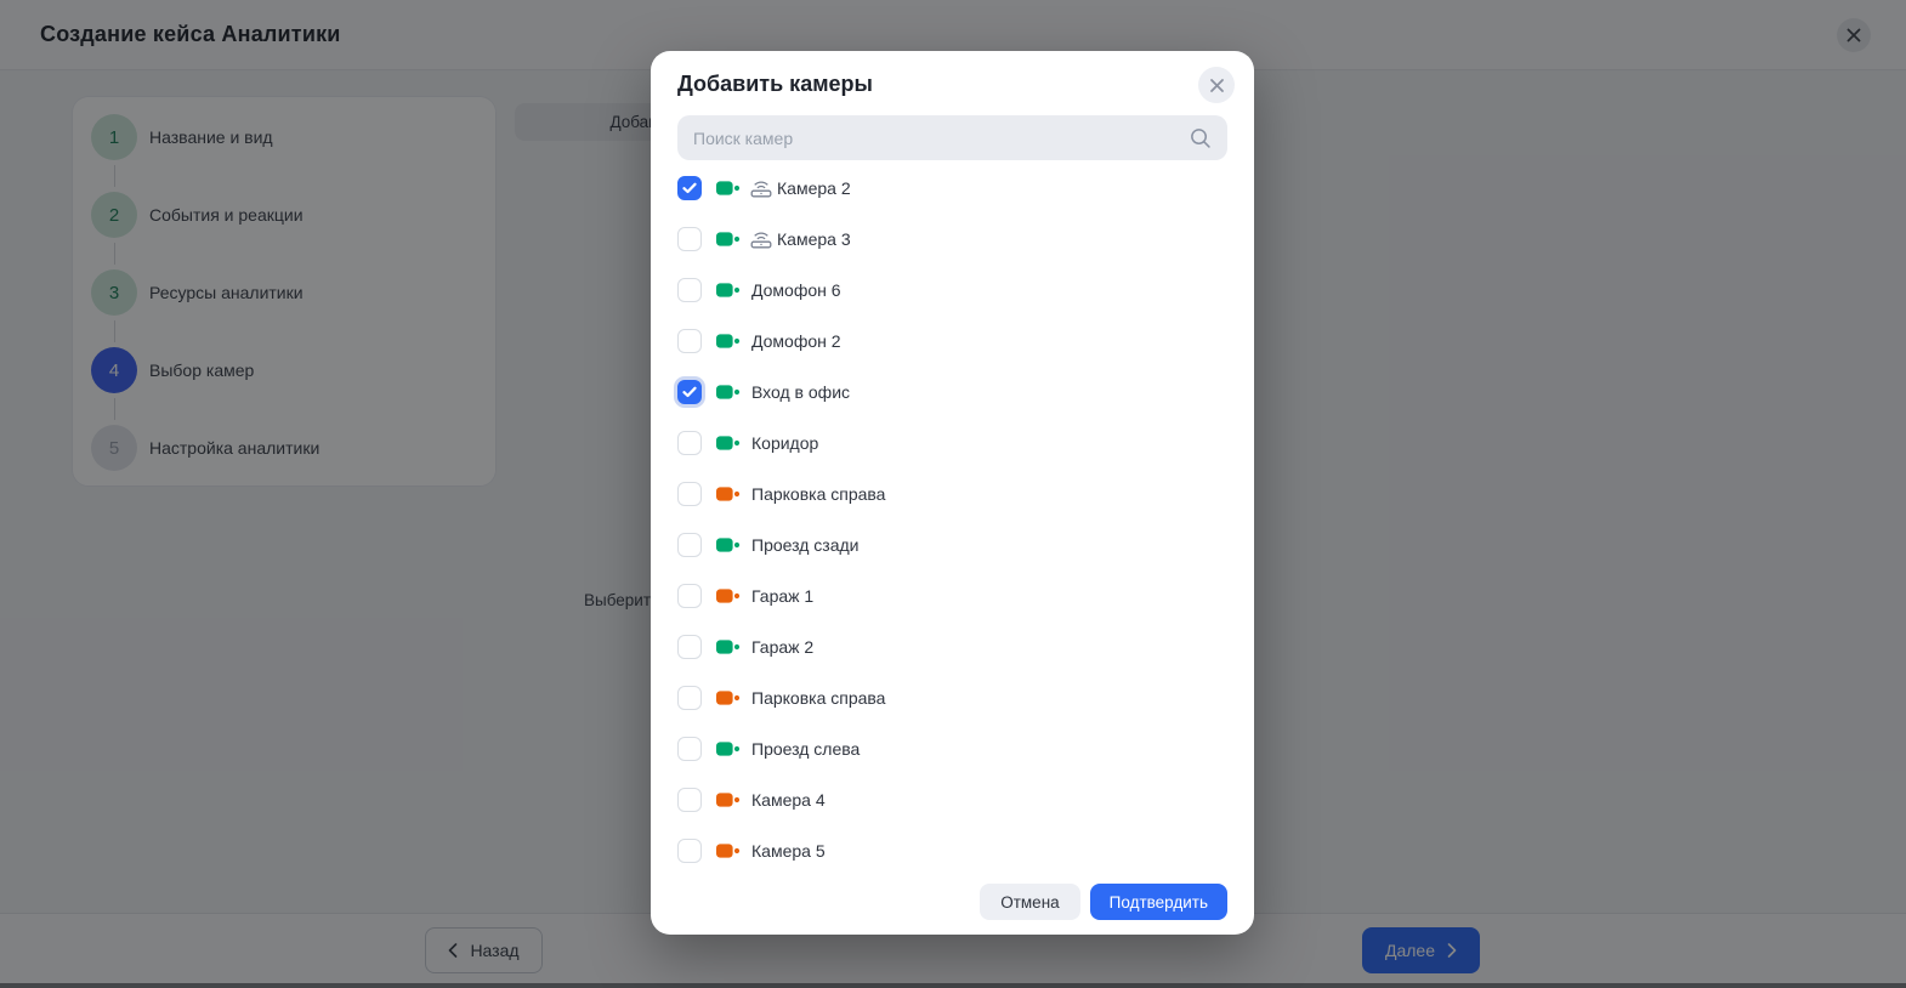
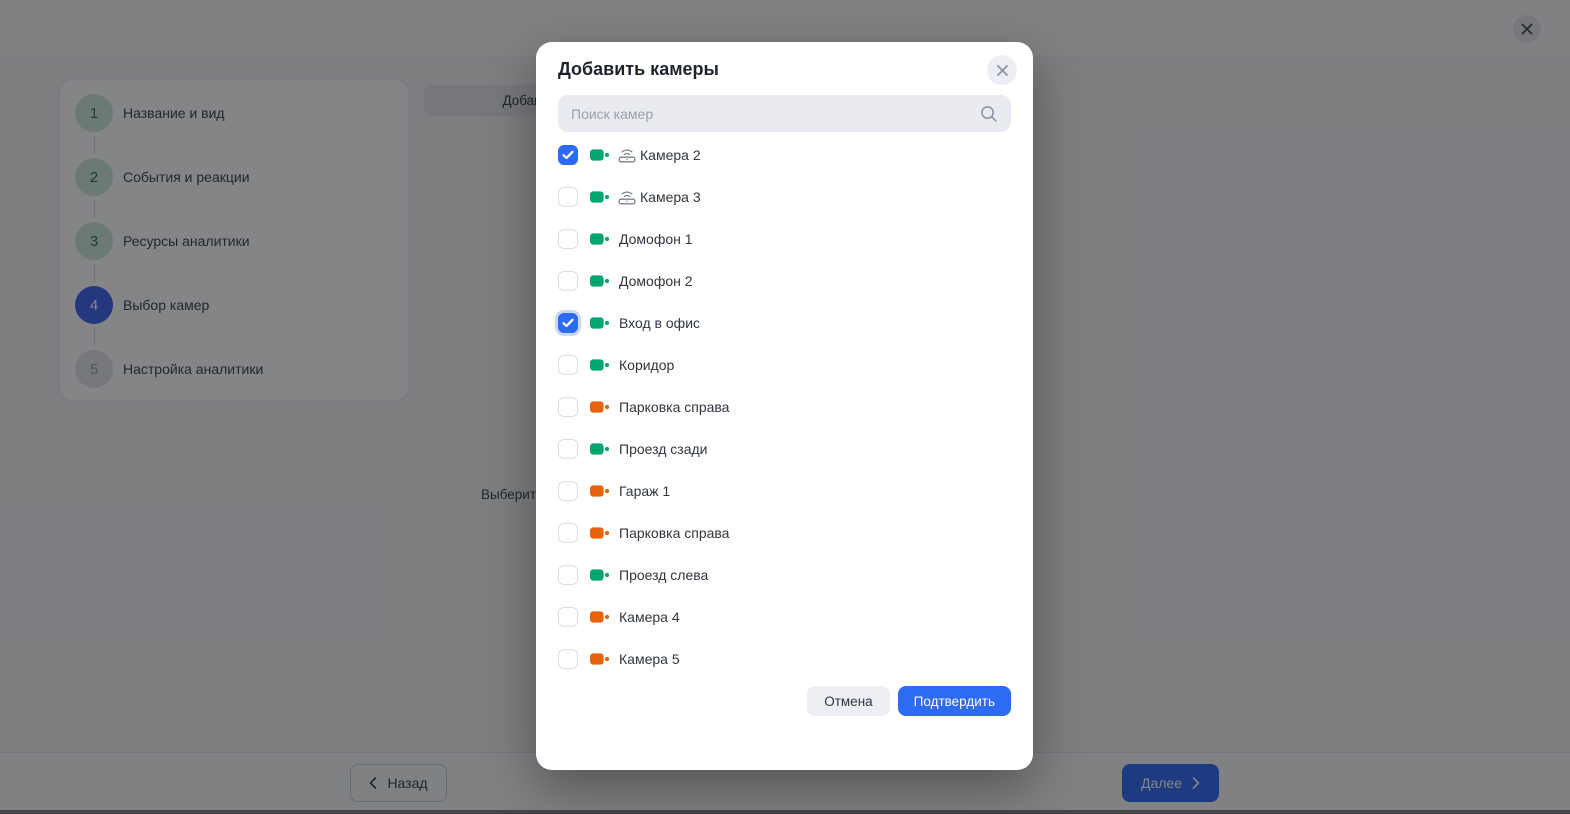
- Создание кейса Аналитики
  1
  Название и вид
  2
  События и реакции
  3
  Ресурсы аналитики
  4
  Выбор камер
  5
  Настройка аналитики
  Назад
  Далее
  Добавить камеры
  Поиск камер
  Камера 2
  Камера 3
- Домофон 6
+ Домофон 1
  Домофон 2
  Вход в офис
  Коридор
  Парковка справа
  Проезд сзади
  Гараж 1
- Гараж 2
  Парковка справа
  Проезд слева
  Камера 4
  Камера 5
  Отмена
  Подтвердить
